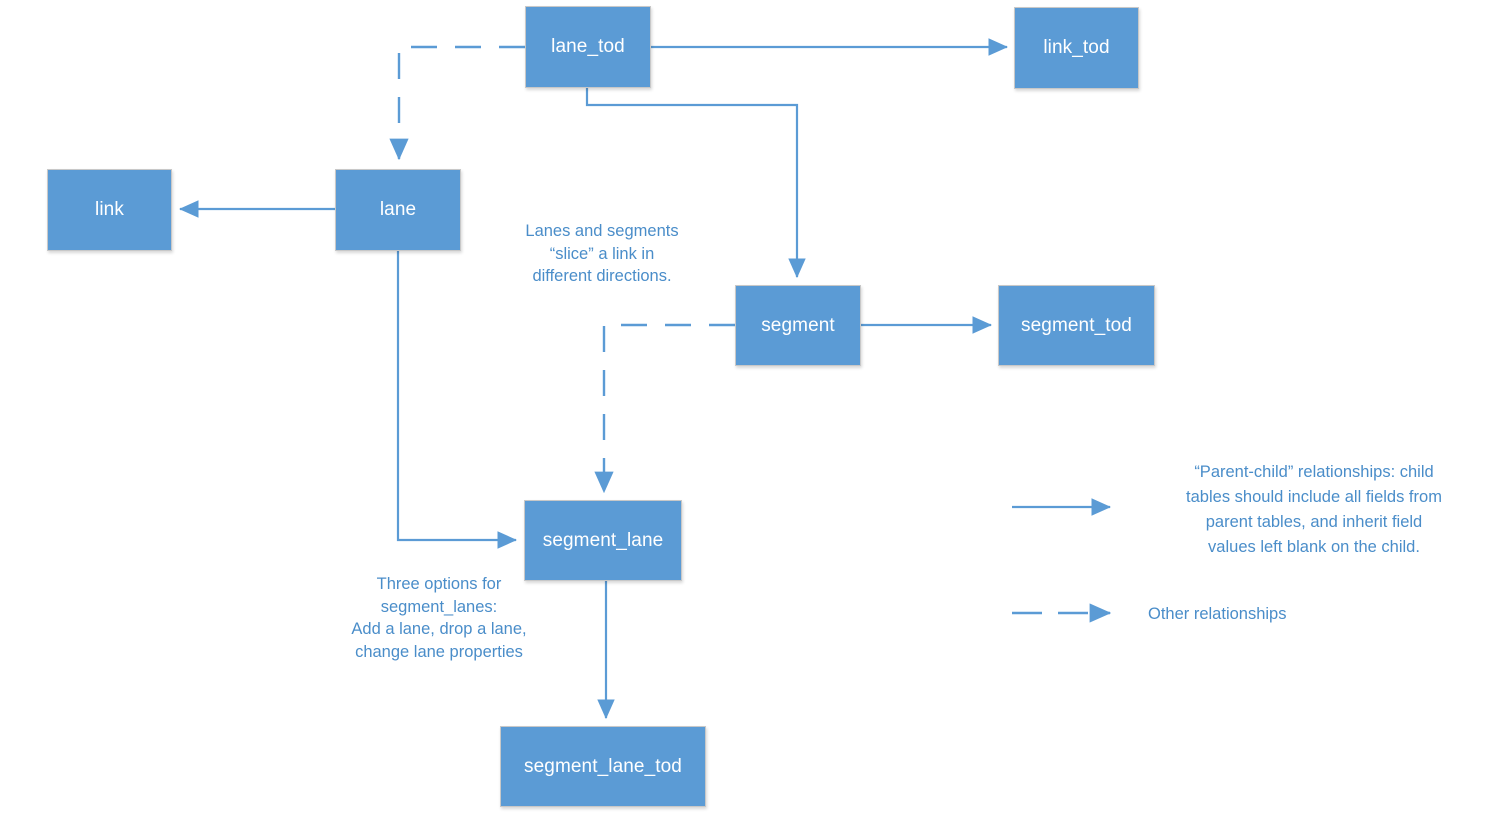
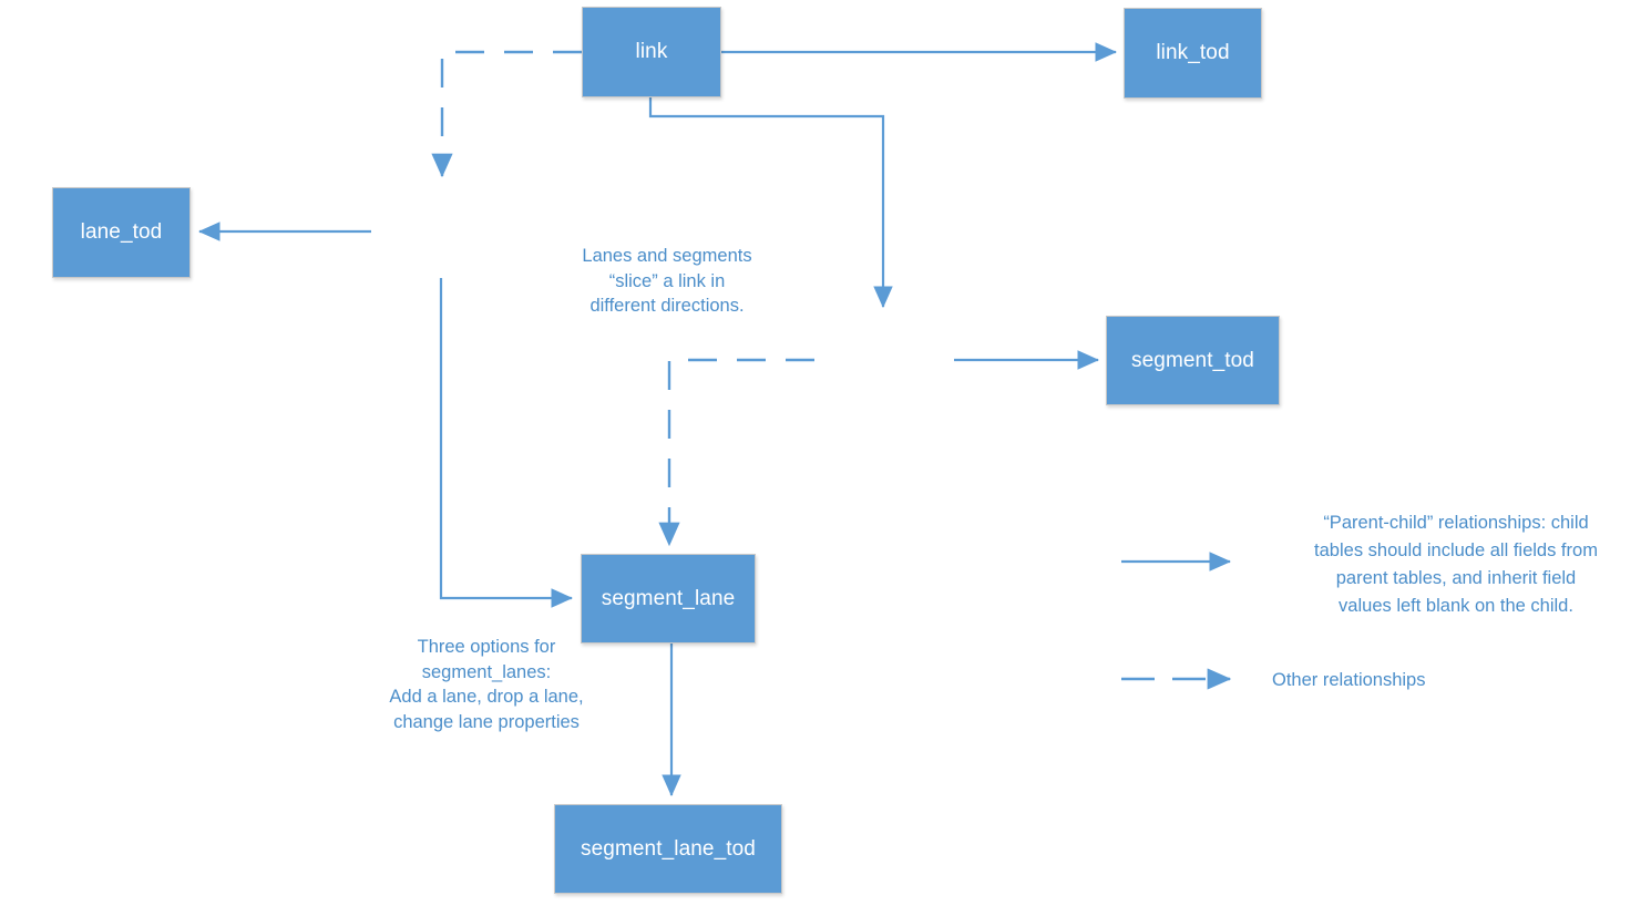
- lane_tod
+ link
  link_tod
- link
+ lane_tod
- lane
- segment
  segment_tod
  segment_lane
  segment_lane_tod
  Lanes and segments
  “slice” a link in
  different directions.
  Three options for
  segment_lanes:
  Add a lane, drop a lane,
  change lane properties
  “Parent-child” relationships: child
  tables should include all fields from
  parent tables, and inherit field
  values left blank on the child.
  Other relationships
